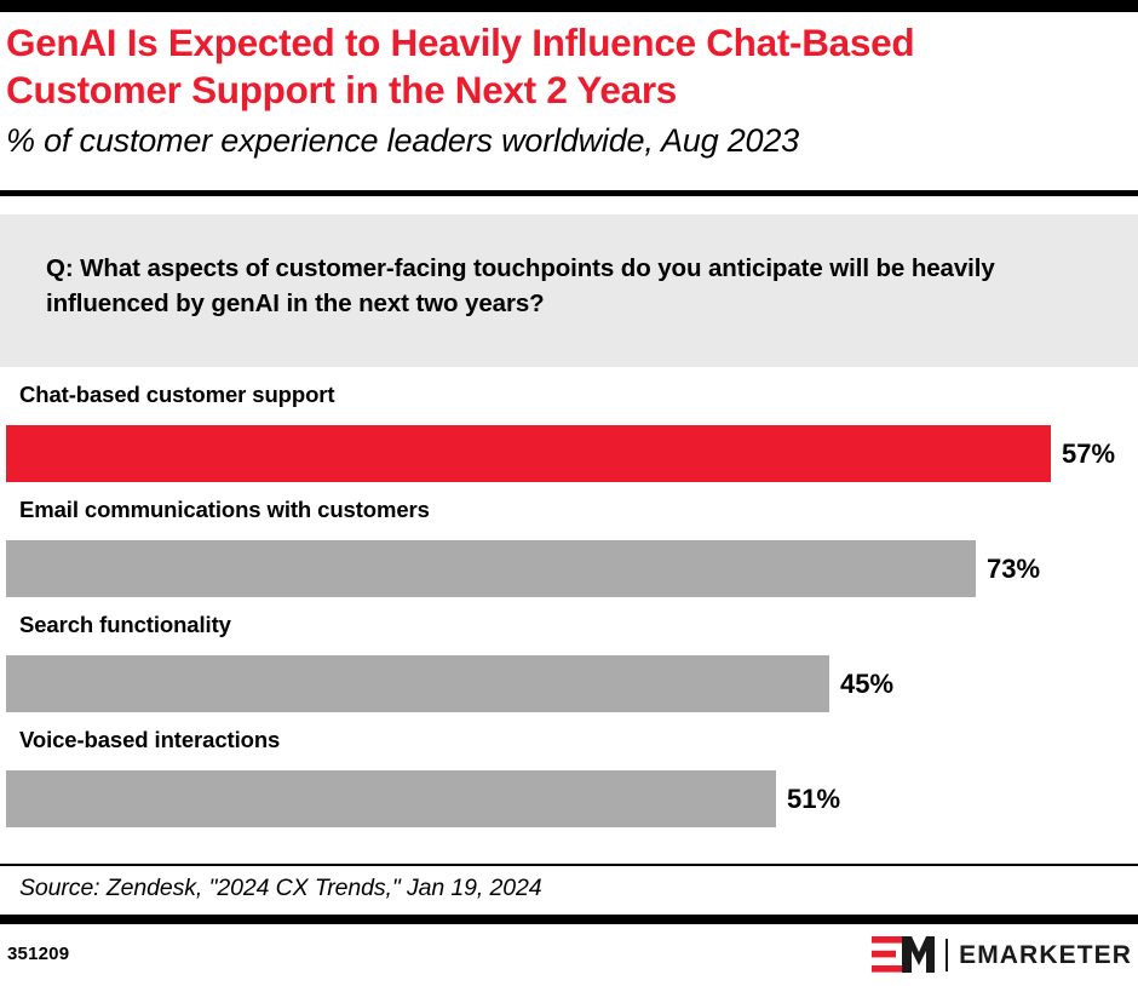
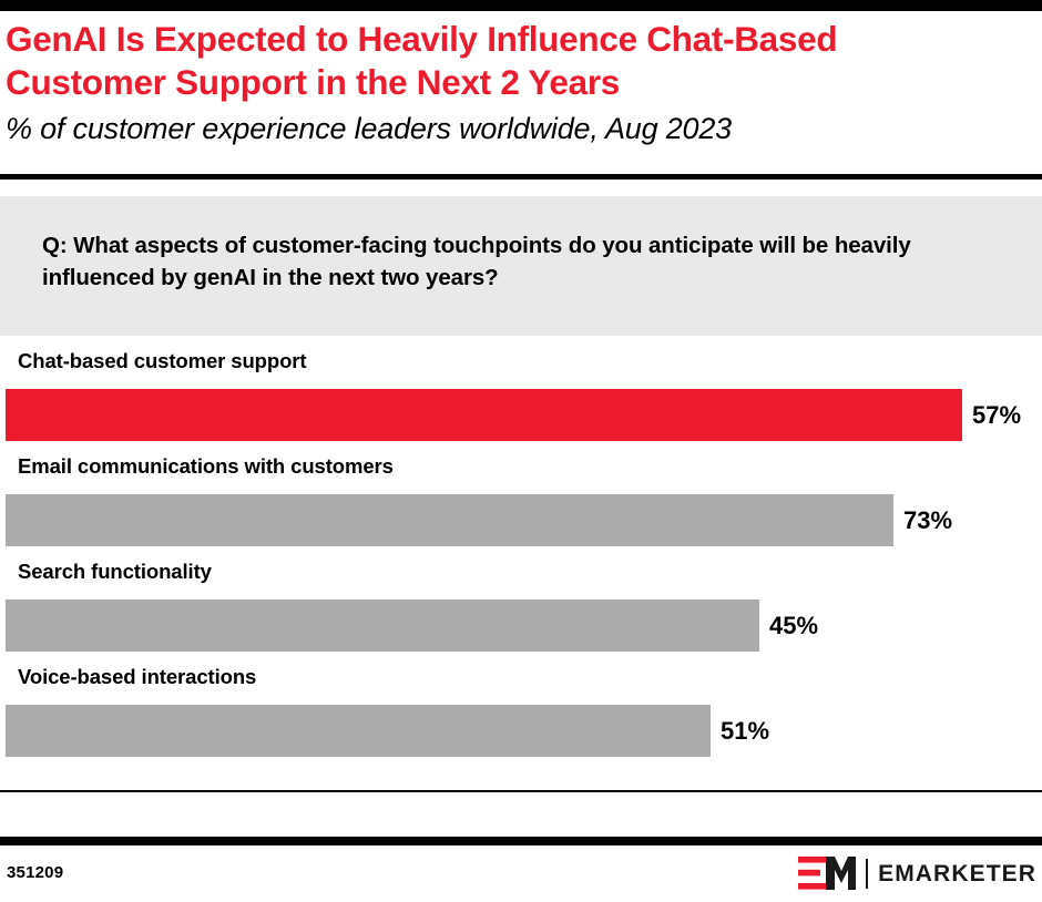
  GenAI Is Expected to Heavily Influence Chat-Based
  Customer Support in the Next 2 Years
  % of customer experience leaders worldwide, Aug 2023
  Q: What aspects of customer-facing touchpoints do you anticipate will be heavily influenced by genAI in the next two years?
  Chat-based customer support
  57%
  Email communications with customers
  73%
  Search functionality
  45%
  Voice-based interactions
  51%
- Source: Zendesk, "2024 CX Trends," Jan 19, 2024
  351209
  EMARKETER
